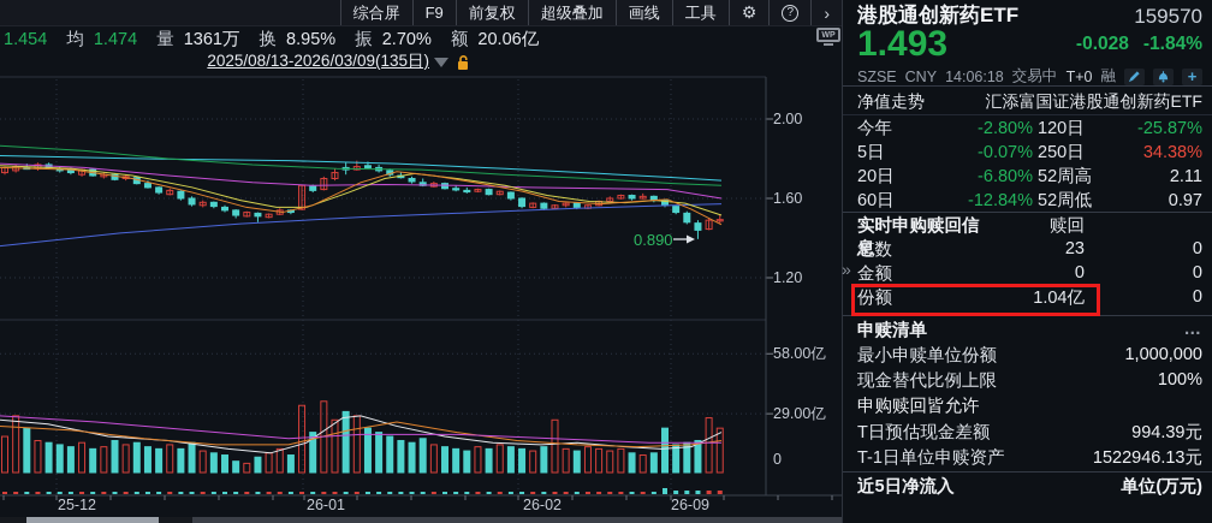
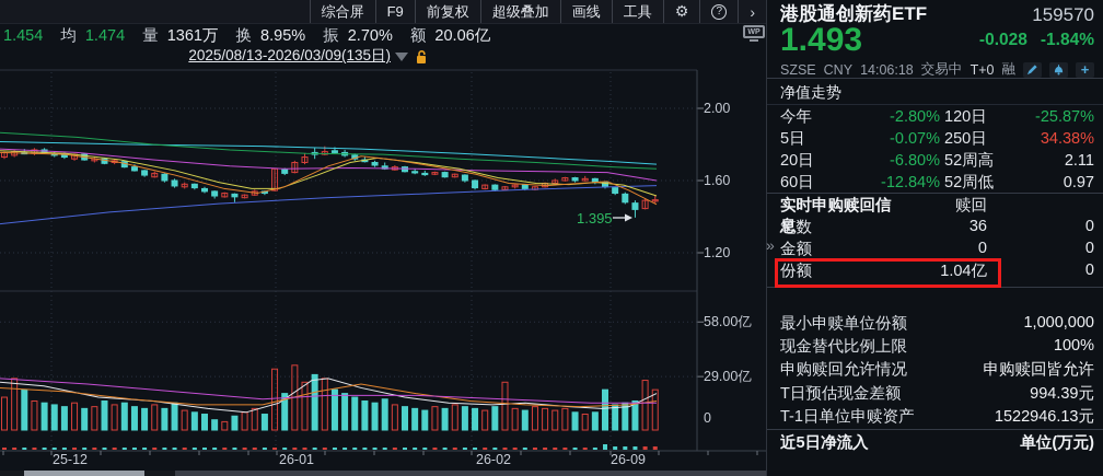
  综合屏
  F9
  前复权
  超级叠加
  画线
  工具
  ⚙
  ?
  ›
  1.454 均 1.474 量 1361万 换 8.95% 振 2.70% 额 20.06亿
  2025/08/13-2026/03/09(135日)
  2.00
  1.60
  1.20
  58.00亿
  29.00亿
  0
  25-12
  26-01
  26-02
  26-09
- 0.890
+ 1.395
  港股通创新药ETF
  159570
  1.493
  -0.028
  -1.84%
  SZSE
  CNY
  14:06:18
  交易中
  T+0
  融
  +
  净值走势
- 汇添富国证港股通创新药ETF
  今年
  -2.80%
  120日
  -25.87%
  5日
  -0.07%
  250日
  34.38%
  20日
  -6.80%
  52周高
  2.11
  60日
  -12.84%
  52周低
  0.97
  实时申购赎回信息
  赎回
  笔数
- 23
+ 36
  0
  金额
  0
  0
  份额
  1.04亿
  0
- 申赎清单
- …
  最小申赎单位份额
  1,000,000
  现金替代比例上限
  100%
+ 申购赎回允许情况
  申购赎回皆允许
  T日预估现金差额
  994.39元
  T-1日单位申赎资产
  1522946.13元
  近5日净流入
  单位(万元)
  »
